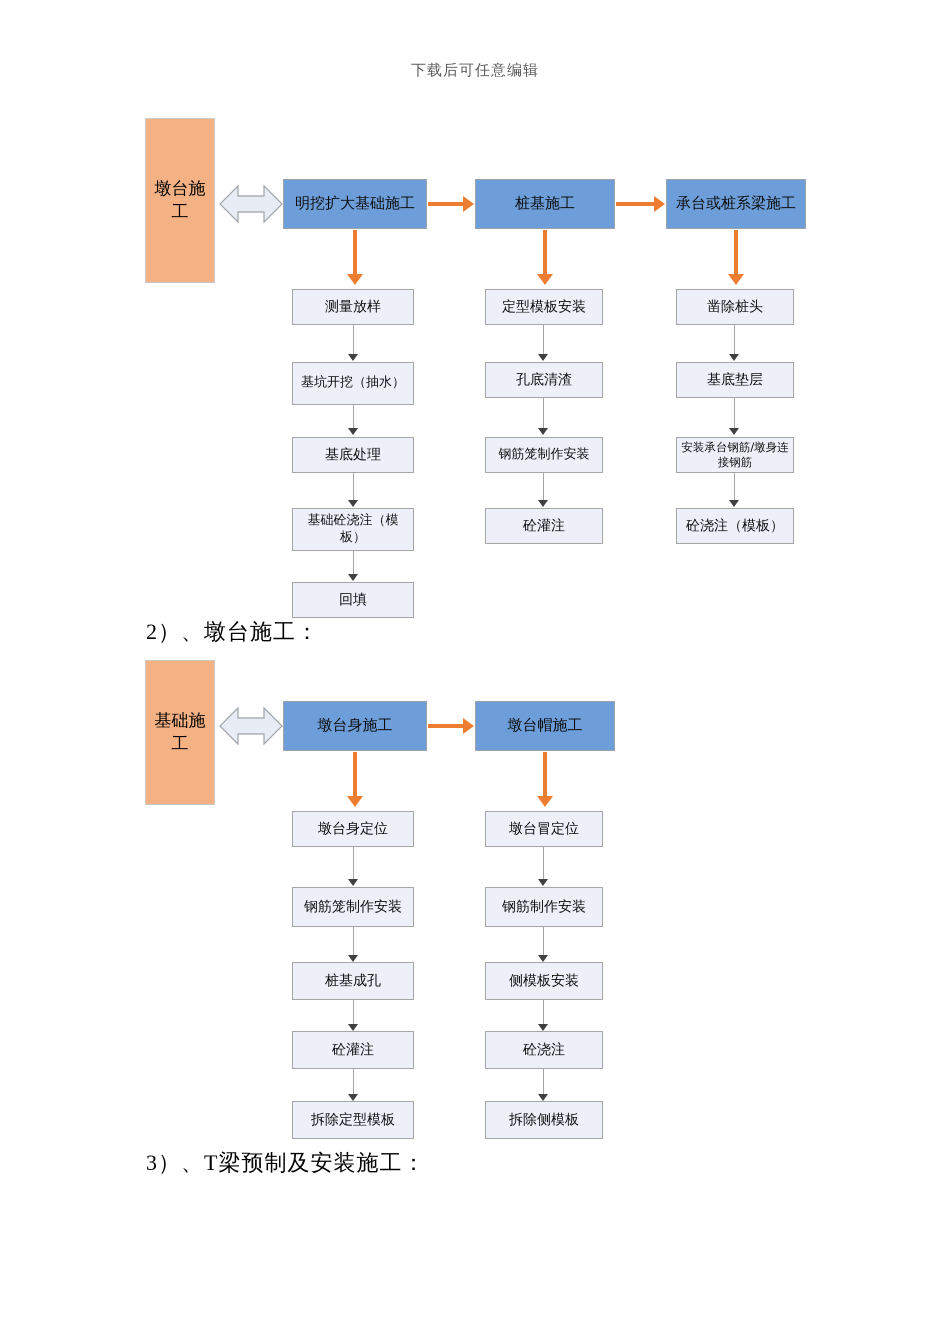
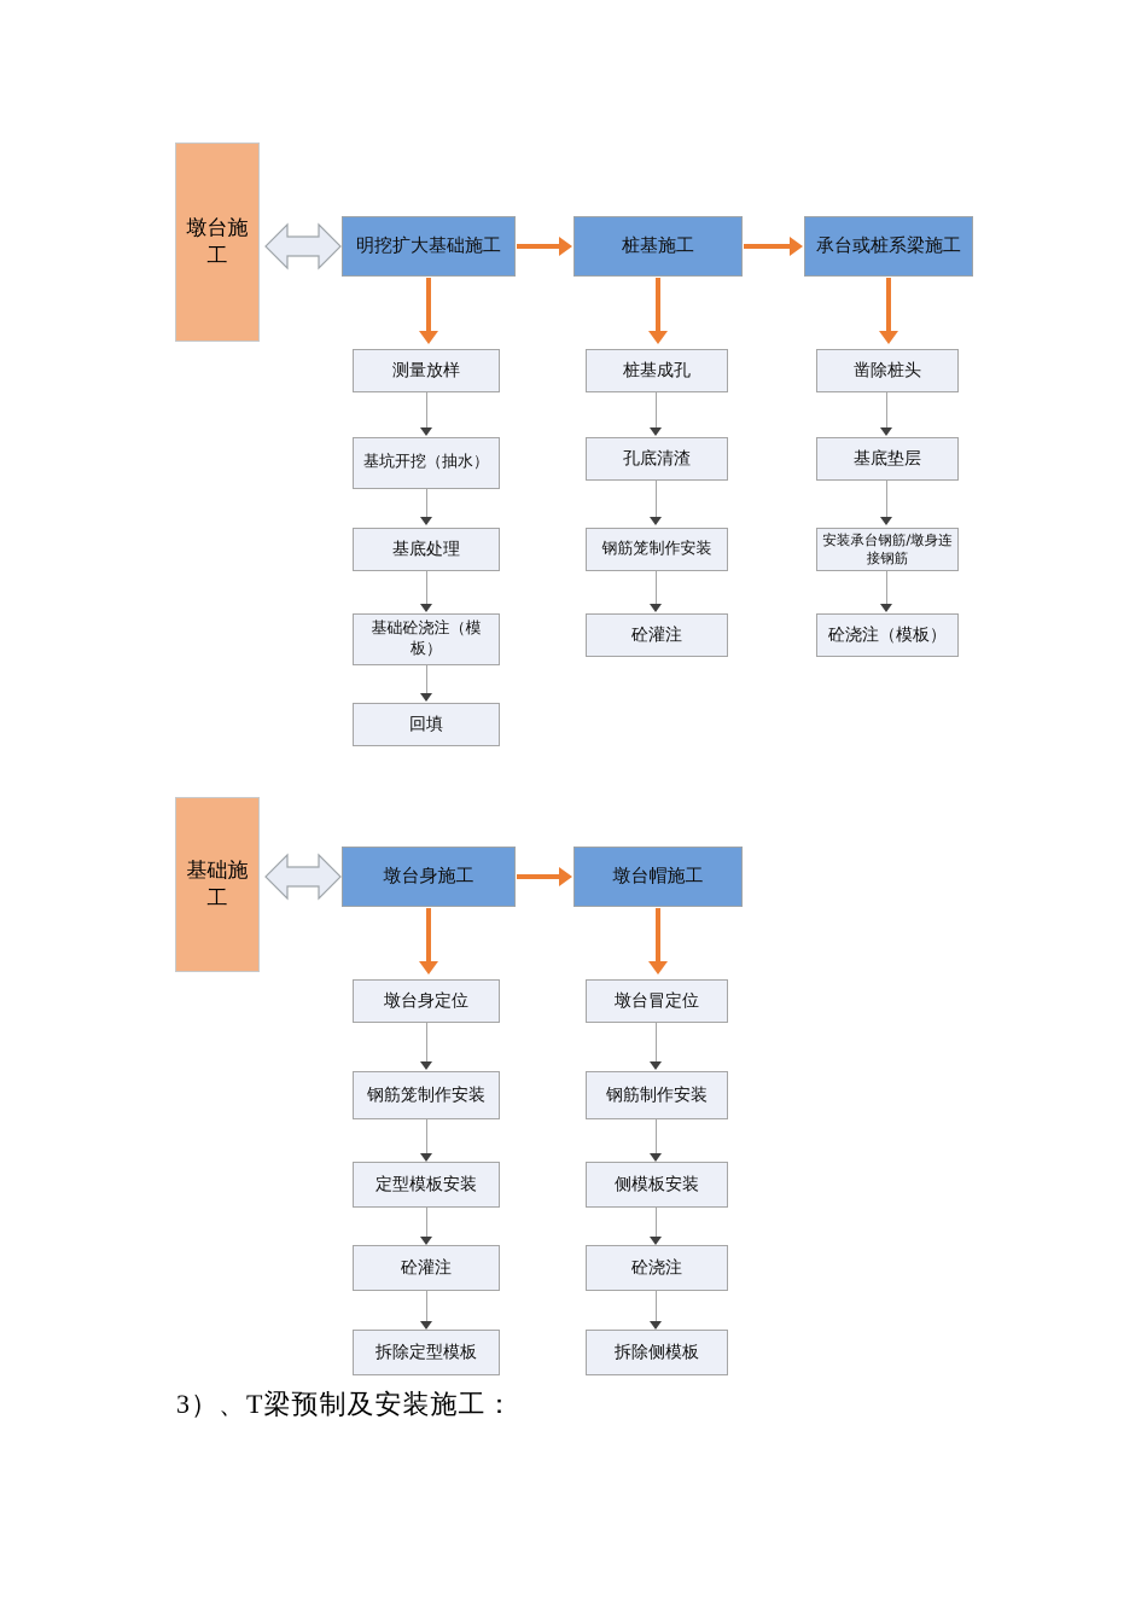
- 下载后可任意编辑
  墩台施工
  明挖扩大基础施工
  桩基施工
  承台或桩系梁施工
  测量放样
  基坑开挖（抽水）
  基底处理
  基础砼浇注（模板）
  回填
- 定型模板安装
+ 桩基成孔
  孔底清渣
  钢筋笼制作安装
  砼灌注
  凿除桩头
  基底垫层
  安装承台钢筋/墩身连接钢筋
  砼浇注（模板）
- 2）、墩台施工：
  基础施工
  墩台身施工
  墩台帽施工
  墩台身定位
  钢筋笼制作安装
- 桩基成孔
+ 定型模板安装
  砼灌注
  拆除定型模板
  墩台冒定位
  钢筋制作安装
  侧模板安装
  砼浇注
  拆除侧模板
  3）、T梁预制及安装施工：
